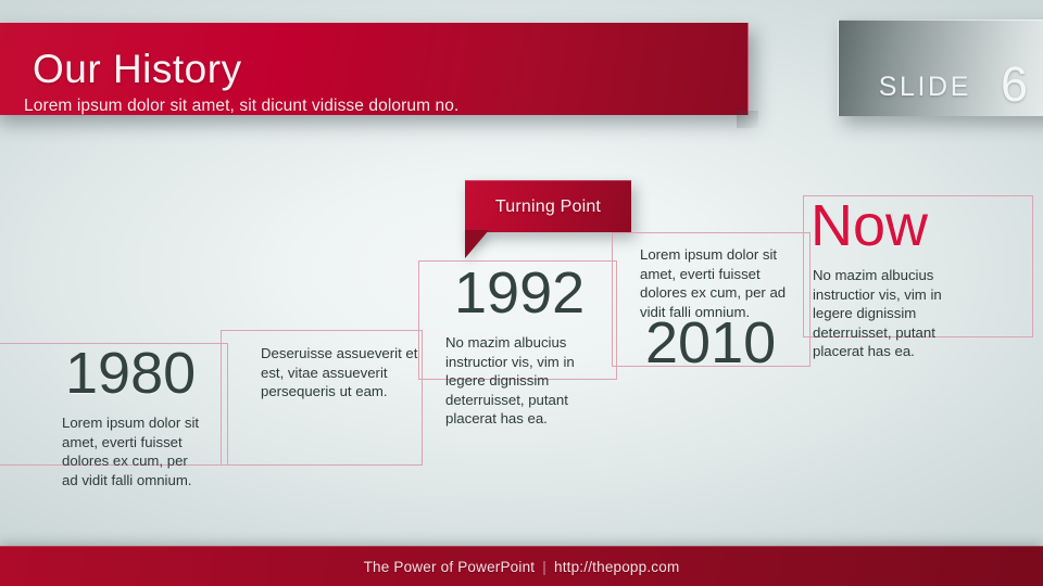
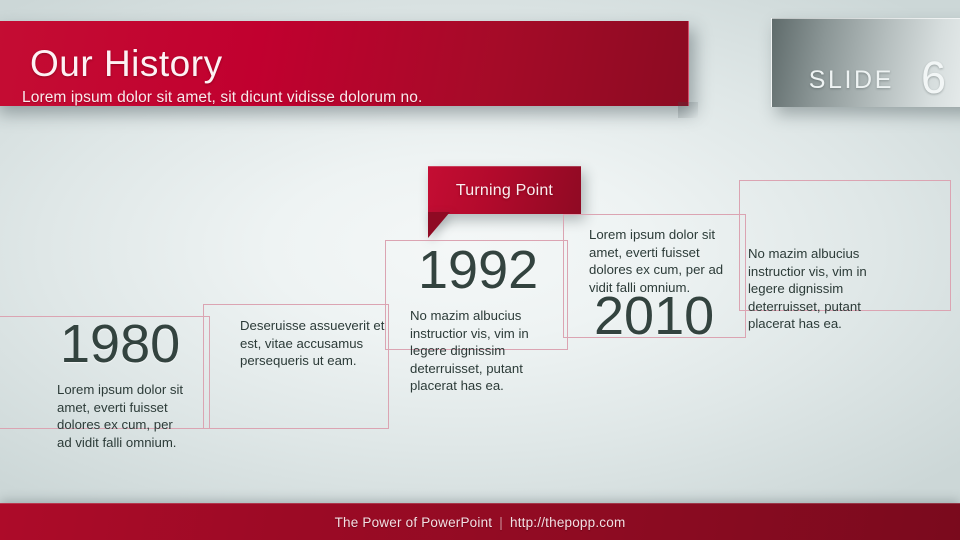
  Our History
  Lorem ipsum dolor sit amet, sit dicunt vidisse dolorum no.
  SLIDE
  6
  1980
  Lorem ipsum dolor sit amet, everti fuisset dolores ex cum, per ad vidit falli omnium.
- Deseruisse assueverit et est, vitae assueverit persequeris ut eam.
+ Deseruisse assueverit et est, vitae accusamus persequeris ut eam.
  Turning Point
  1992
  No mazim albucius instructior vis, vim in legere dignissim deterruisset, putant placerat has ea.
  Lorem ipsum dolor sit amet, everti fuisset dolores ex cum, per ad vidit falli omnium.
  2010
- Now
  No mazim albucius instructior vis, vim in legere dignissim deterruisset, putant placerat has ea.
  The Power of PowerPoint
  |
  http://thepopp.com
